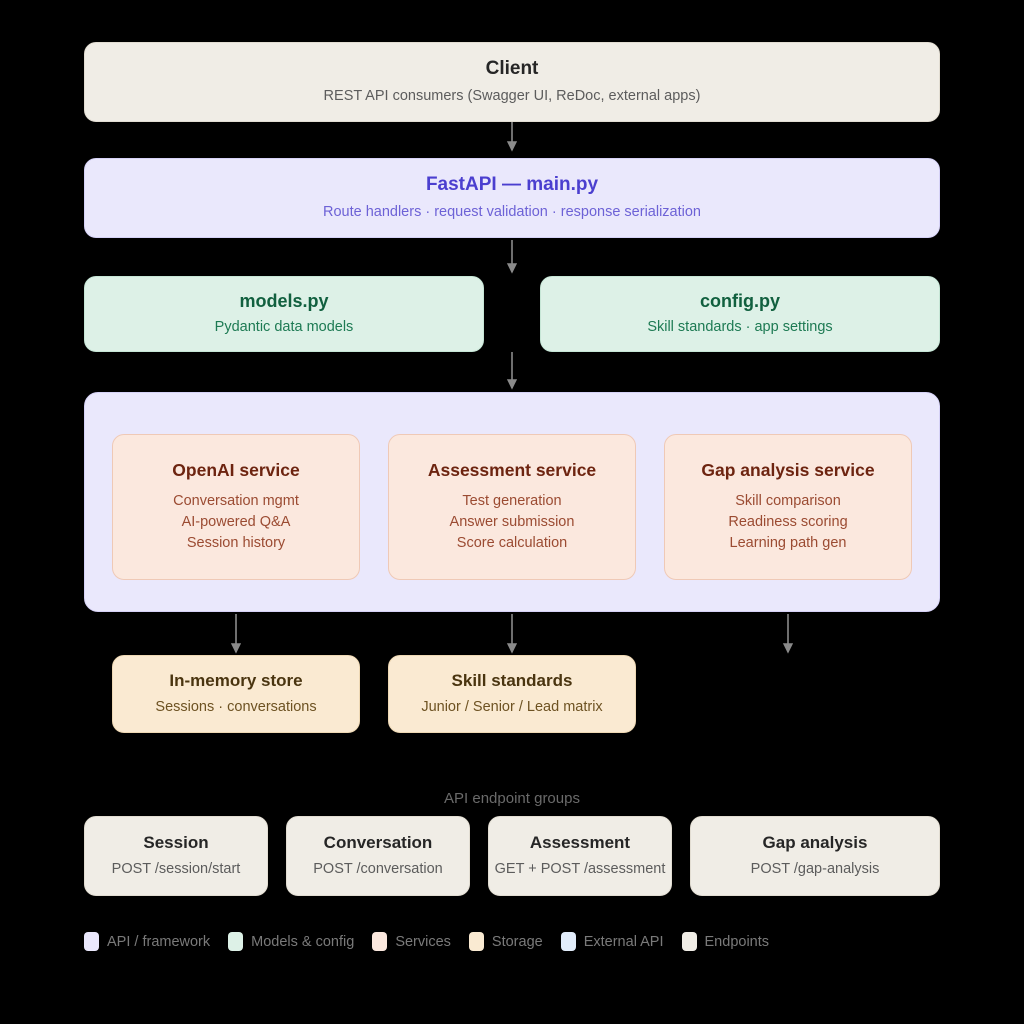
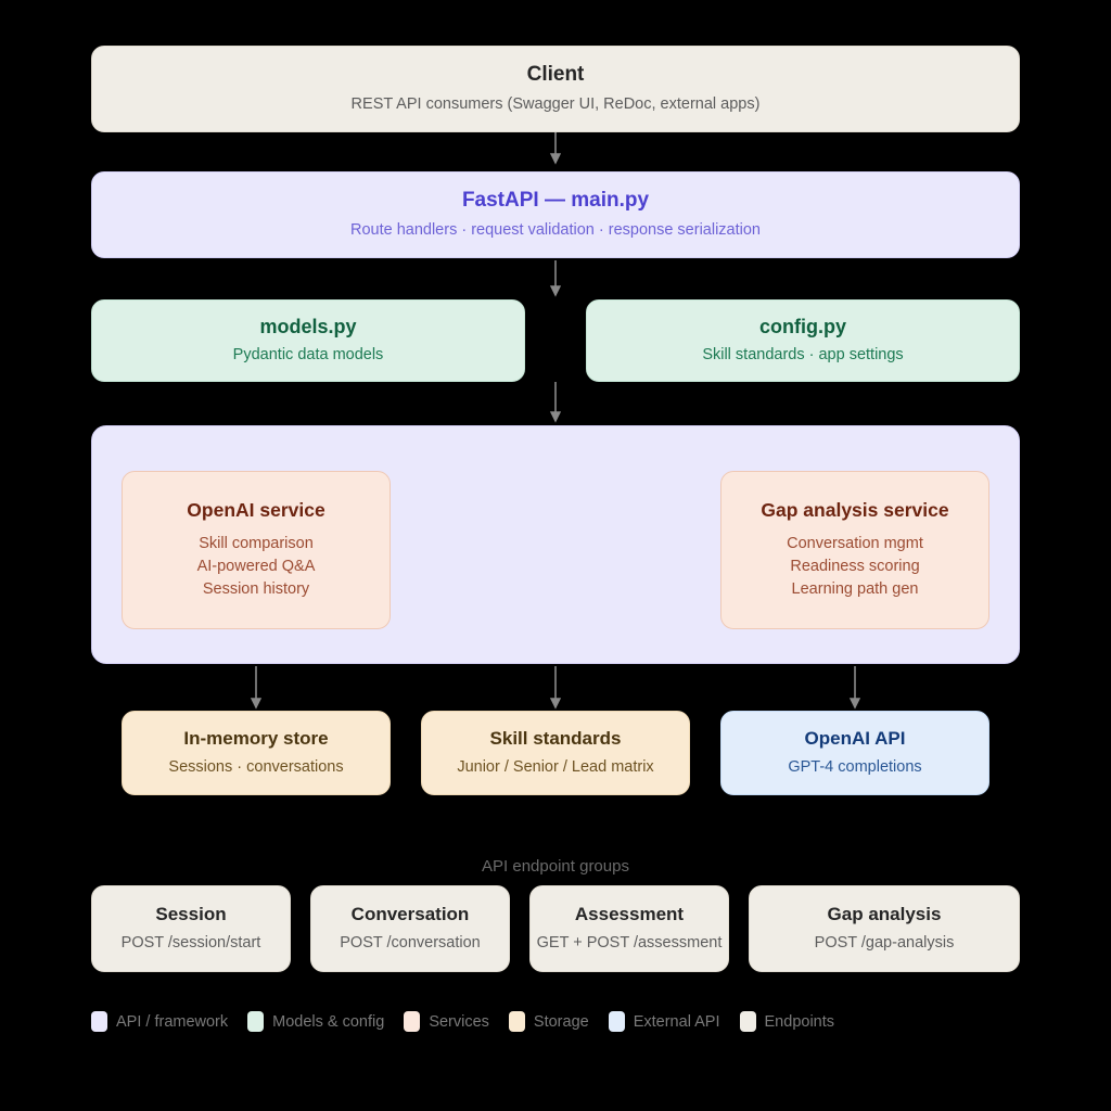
  Client
  REST API consumers (Swagger UI, ReDoc, external apps)
  FastAPI — main.py
  Route handlers · request validation · response serialization
  models.py
  Pydantic data models
  config.py
  Skill standards · app settings
  OpenAI service
- Conversation mgmt
+ Skill comparison
  AI-powered Q&A
  Session history
- Assessment service
- Test generation
- Answer submission
- Score calculation
  Gap analysis service
- Skill comparison
+ Conversation mgmt
  Readiness scoring
  Learning path gen
  In-memory store
  Sessions · conversations
  Skill standards
  Junior / Senior / Lead matrix
+ OpenAI API
+ GPT-4 completions
  API endpoint groups
  Session
  POST /session/start
  Conversation
  POST /conversation
  Assessment
  GET + POST /assessment
  Gap analysis
  POST /gap-analysis
  API / framework
  Models & config
  Services
  Storage
  External API
  Endpoints
